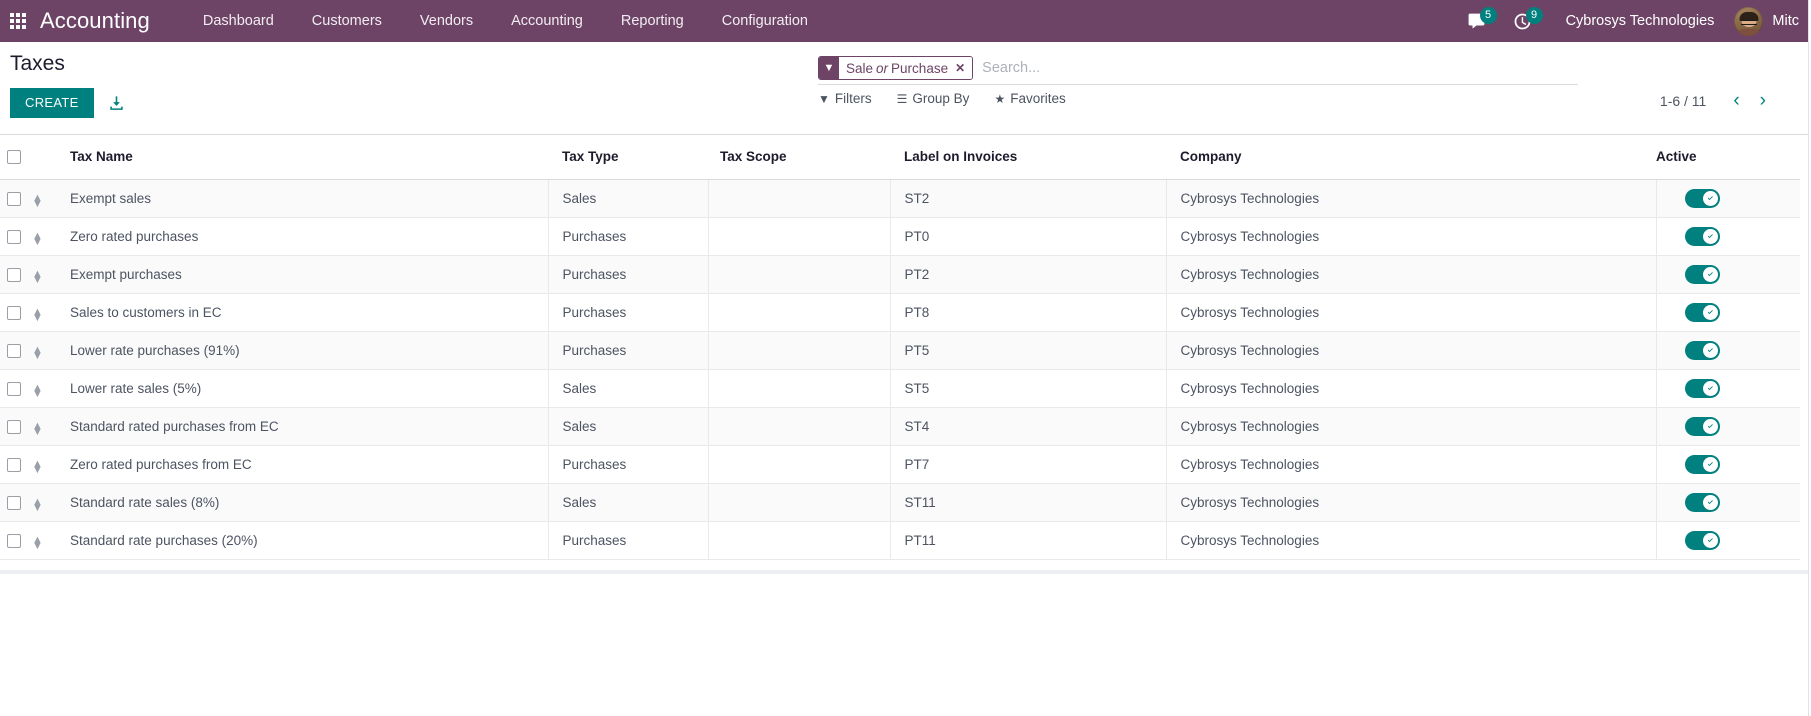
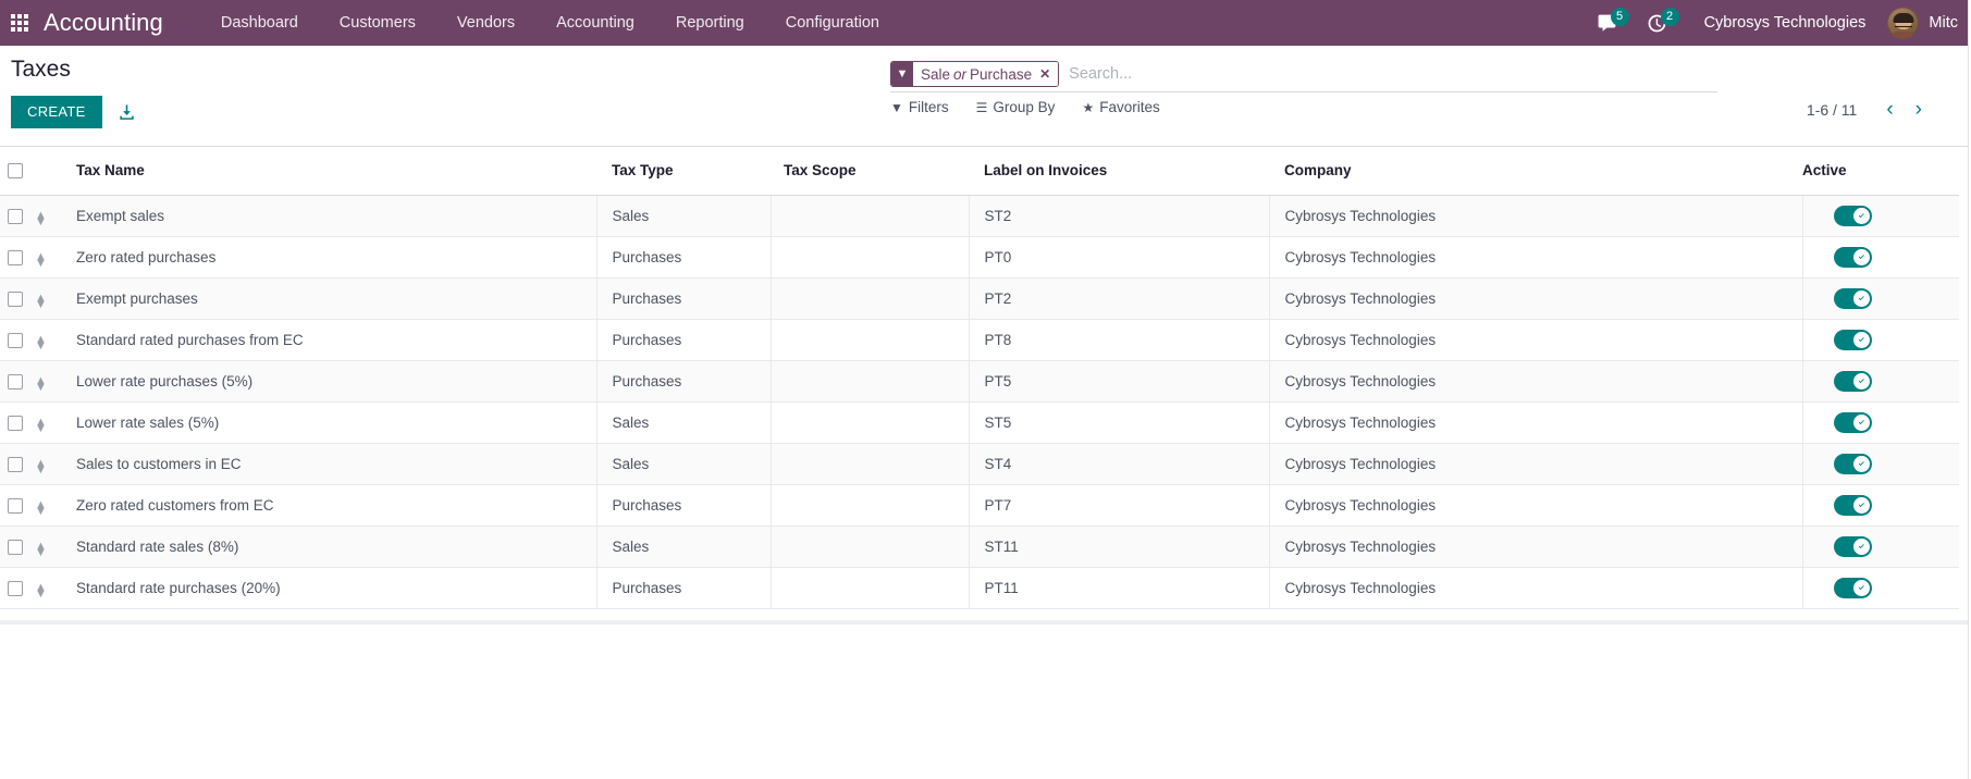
  Accounting
  Dashboard
  Customers
  Vendors
  Accounting
  Reporting
  Configuration
  5
- 9
+ 2
  Cybrosys Technologies
  Mitc
  Taxes
  CREATE
  ▼
  Sale
  or
  Purchase
  ✕
  Search...
  ▼
  Filters
  ☰
  Group By
  ★
  Favorites
  1-6 / 11
  ‹
  ›
  		Tax Name	Tax Type	Tax Scope	Label on Invoices	Company	Active
  	▲▼	Exempt sales	Sales		ST2	Cybrosys Technologies
  	▲▼	Zero rated purchases	Purchases		PT0	Cybrosys Technologies
  	▲▼	Exempt purchases	Purchases		PT2	Cybrosys Technologies
- 	▲▼	Sales to customers in EC	Purchases		PT8	Cybrosys Technologies
+ 	▲▼	Standard rated purchases from EC	Purchases		PT8	Cybrosys Technologies
- 	▲▼	Lower rate purchases (91%)	Purchases		PT5	Cybrosys Technologies
+ 	▲▼	Lower rate purchases (5%)	Purchases		PT5	Cybrosys Technologies
  	▲▼	Lower rate sales (5%)	Sales		ST5	Cybrosys Technologies
- 	▲▼	Standard rated purchases from EC	Sales		ST4	Cybrosys Technologies
+ 	▲▼	Sales to customers in EC	Sales		ST4	Cybrosys Technologies
- 	▲▼	Zero rated purchases from EC	Purchases		PT7	Cybrosys Technologies
+ 	▲▼	Zero rated customers from EC	Purchases		PT7	Cybrosys Technologies
  	▲▼	Standard rate sales (8%)	Sales		ST11	Cybrosys Technologies
  	▲▼	Standard rate purchases (20%)	Purchases		PT11	Cybrosys Technologies
